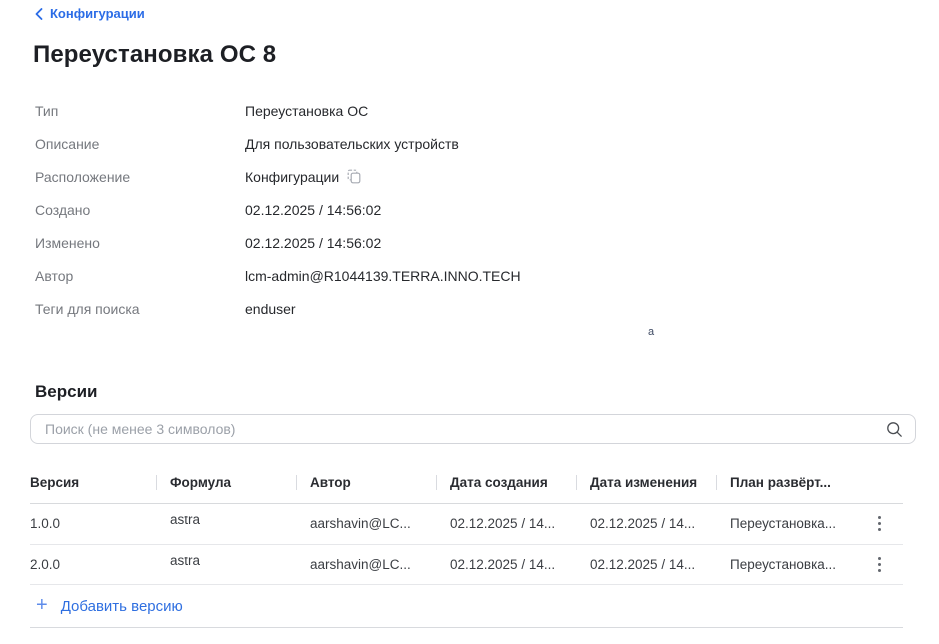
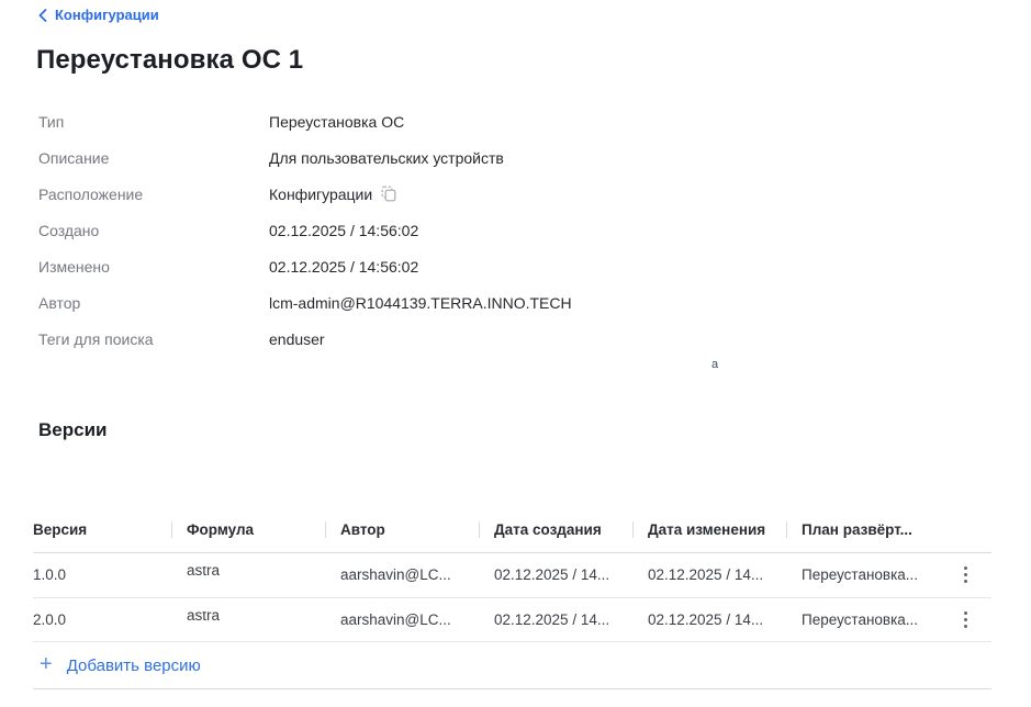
  Конфигурации
- Переустановка ОС 8
+ Переустановка ОС 1
  Тип
  Переустановка ОС
  Описание
  Для пользовательских устройств
  Расположение
  Конфигурации
  Создано
  02.12.2025 / 14:56:02
  Изменено
  02.12.2025 / 14:56:02
  Автор
  lcm-admin@R1044139.TERRA.INNO.TECH
  Теги для поиска
  enduser
  a
  Версии
- Поиск (не менее 3 символов)
  Версия
  Формула
  Автор
  Дата создания
  Дата изменения
  План развёрт...
  1.0.0
  astra
  aarshavin@LC...
  02.12.2025 / 14...
  02.12.2025 / 14...
  Переустановка...
  2.0.0
  astra
  aarshavin@LC...
  02.12.2025 / 14...
  02.12.2025 / 14...
  Переустановка...
  +
  Добавить версию
